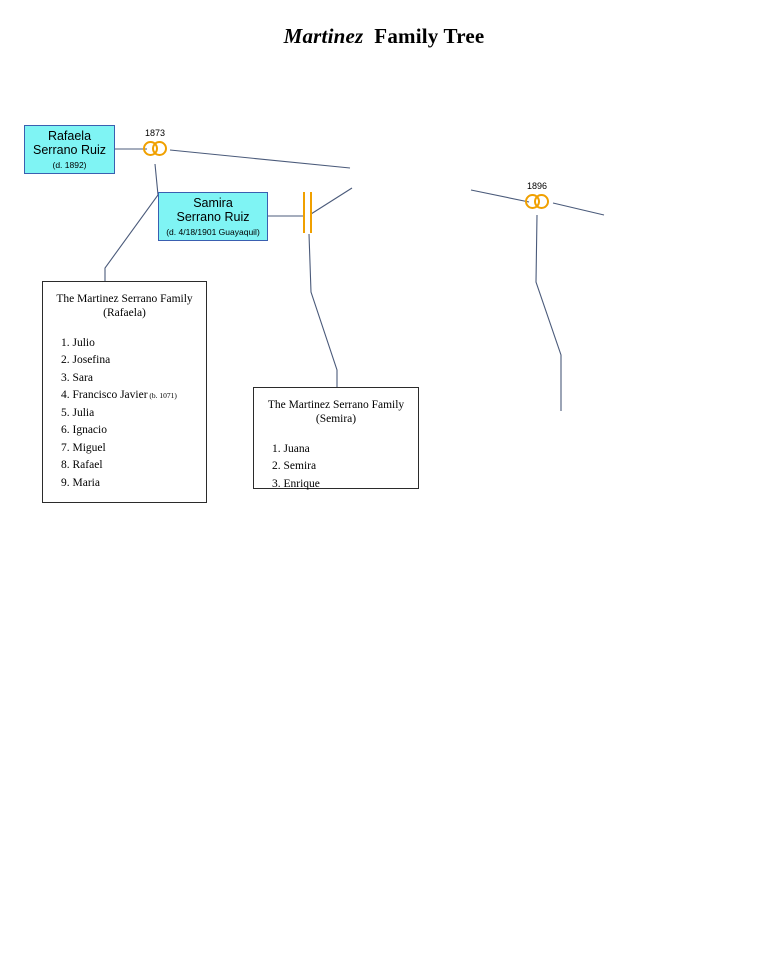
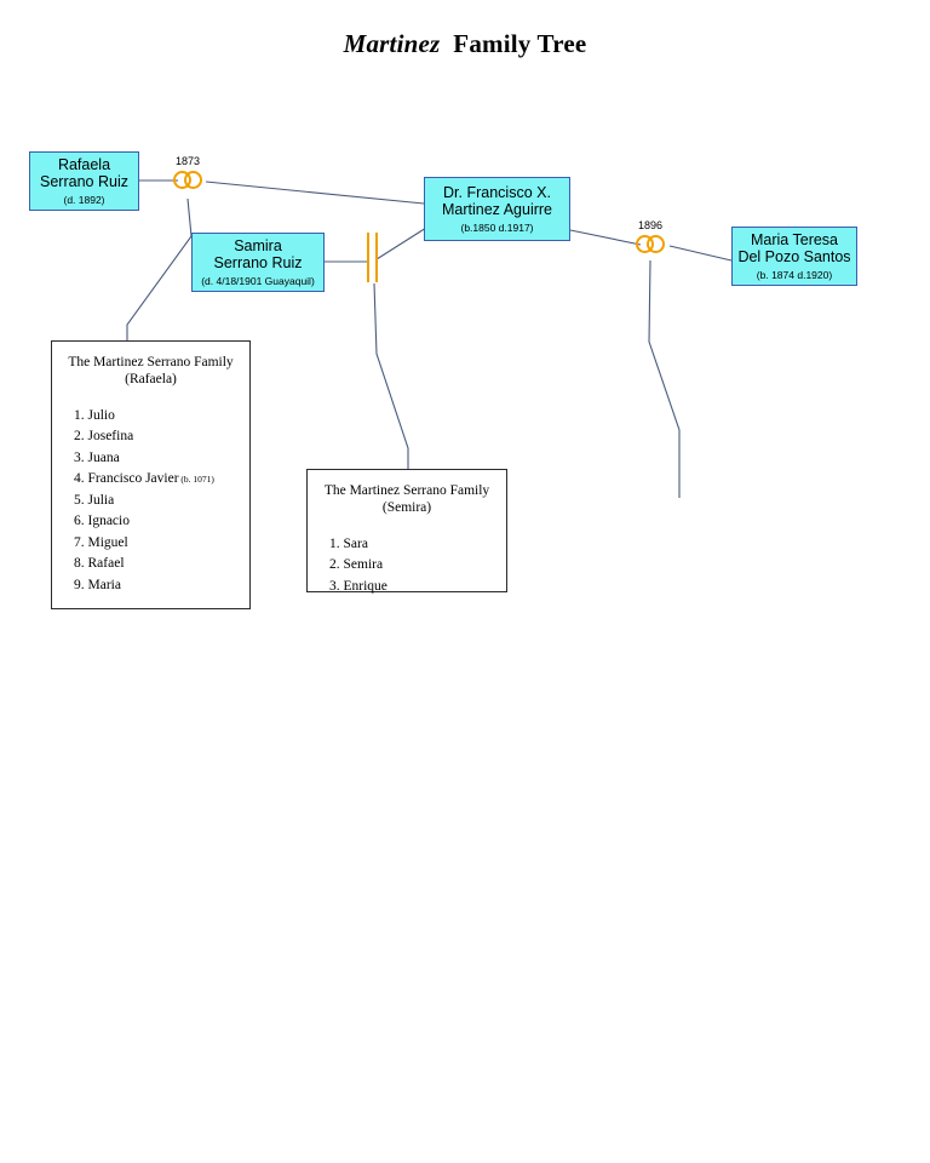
  Martinez Family Tree
  Rafaela
  Serrano Ruiz
  (d. 1892)
  Samira
  Serrano Ruiz
  (d. 4/18/1901 Guayaquil)
+ Dr. Francisco X.
+ Martinez Aguirre
+ (b.1850 d.1917)
+ Maria Teresa
+ Del Pozo Santos
+ (b. 1874 d.1920)
  1873
  1896
  The Martinez Serrano Family
  (Rafaela)
  1. Julio
  2. Josefina
- 3. Sara
+ 3. Juana
  4. Francisco Javier (b. 1071)
  5. Julia
  6. Ignacio
  7. Miguel
  8. Rafael
  9. Maria
  The Martinez Serrano Family
  (Semira)
- 1. Juana
+ 1. Sara
  2. Semira
  3. Enrique
